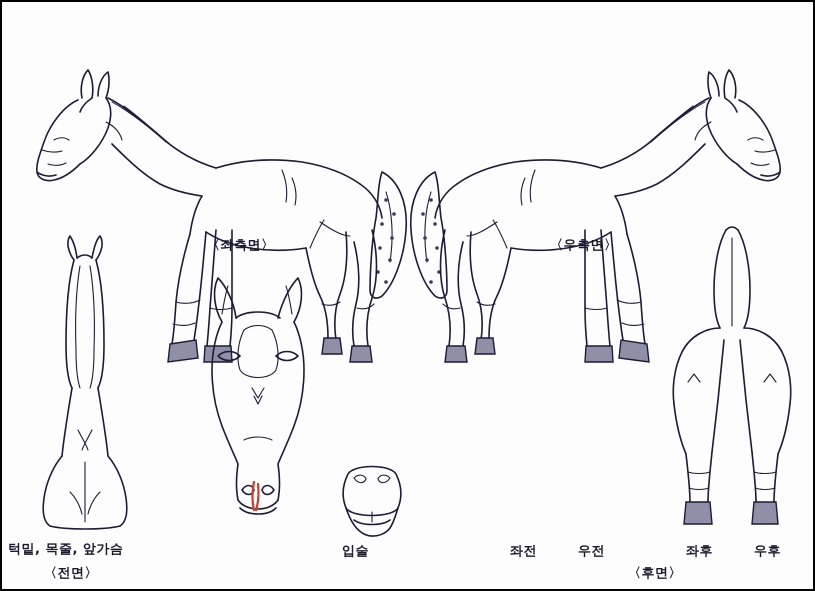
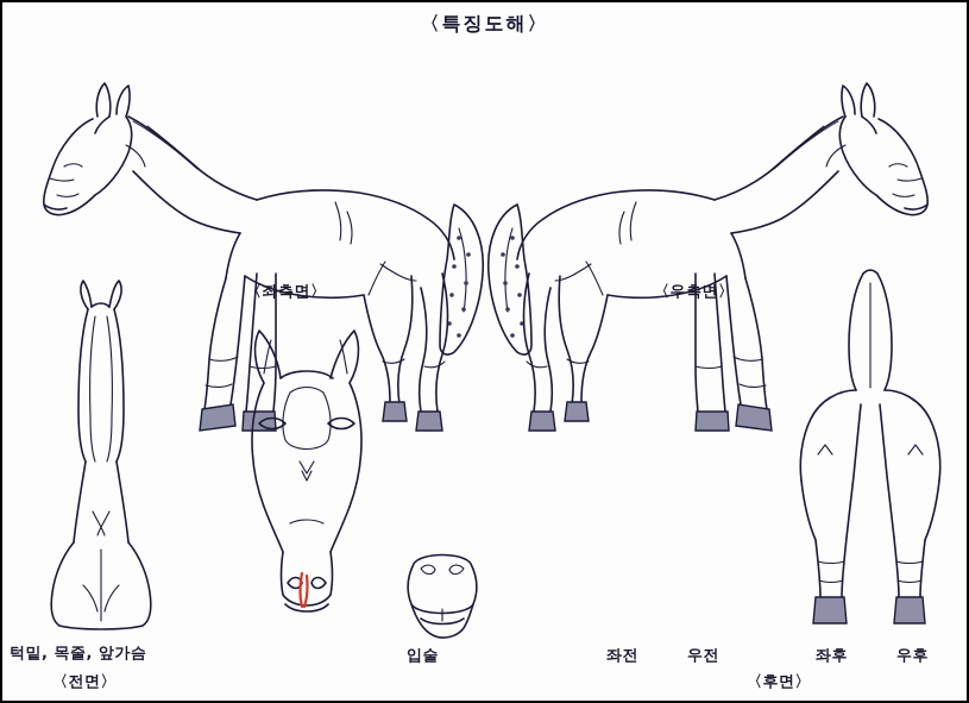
+ 〈특징도해〉
  〈좌측면〉
  〈우측면〉
  턱밑, 목줄, 앞가슴
  〈전면〉
  입술
  좌전
  우전
  좌후
  우후
  〈후면〉
